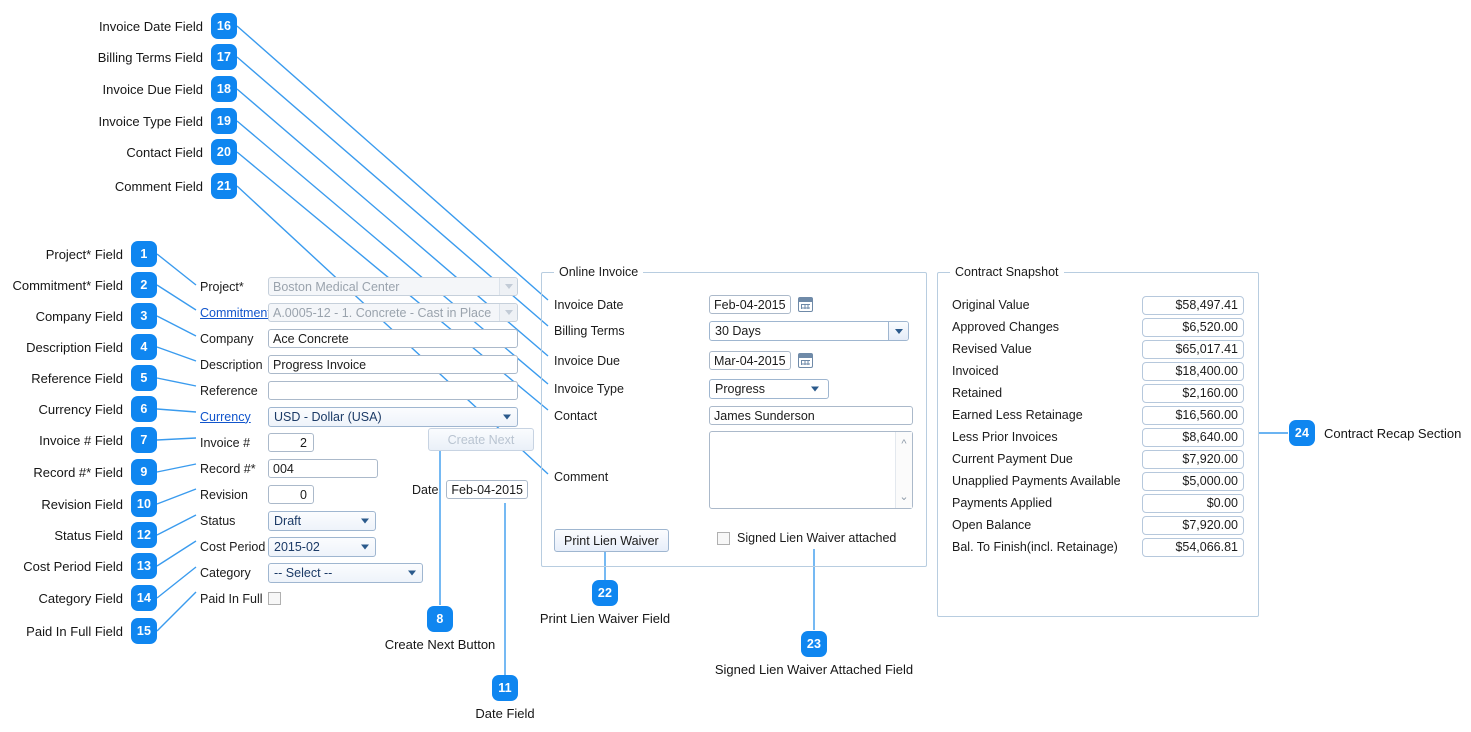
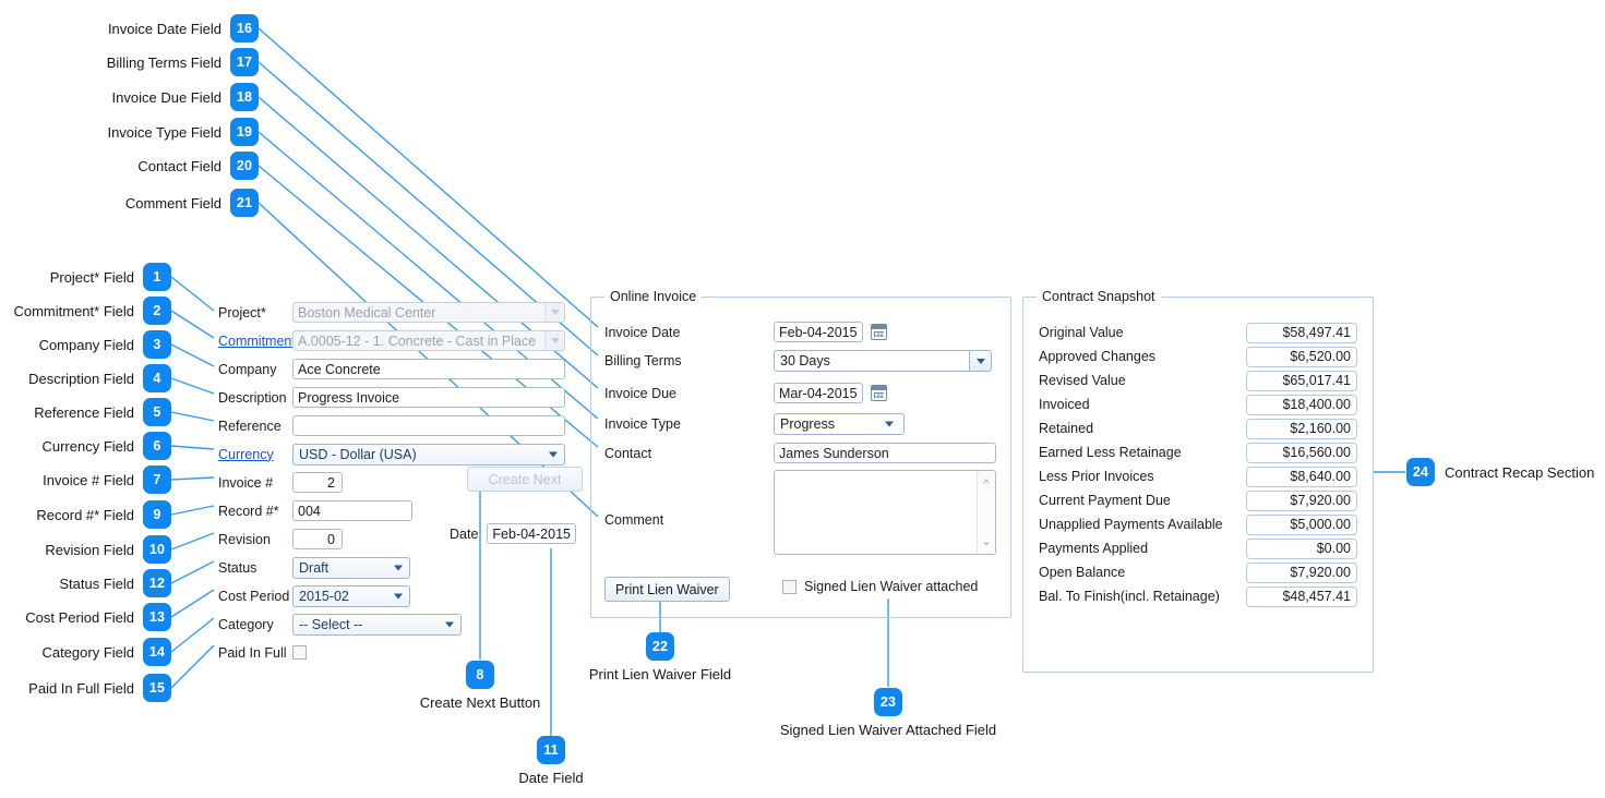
  Invoice Date Field
  16
  Billing Terms Field
  17
  Invoice Due Field
  18
  Invoice Type Field
  19
  Contact Field
  20
  Comment Field
  21
  Project* Field
  1
  Commitment* Field
  2
  Company Field
  3
  Description Field
  4
  Reference Field
  5
  Currency Field
  6
  Invoice # Field
  7
  Record #* Field
  9
  Revision Field
  10
  Status Field
  12
  Cost Period Field
  13
  Category Field
  14
  Paid In Full Field
  15
  8
  Create Next Button
  11
  Date Field
  22
  Print Lien Waiver Field
  23
  Signed Lien Waiver Attached Field
  24
  Contract Recap Section
  Project*
  Boston Medical Center
  Commitmen
  A.0005-12 - 1. Concrete - Cast in Place
  Company
  Ace Concrete
  Description
  Progress Invoice
  Reference
  Currency
  USD - Dollar (USA)
  Invoice #
  2
  Record #*
  004
  Revision
  0
  Status
  Draft
  Cost Period
  2015-02
  Category
  -- Select --
  Paid In Full
  Create Next
  Date
  Feb-04-2015
  Online Invoice
  Invoice Date
  Feb-04-2015
  Billing Terms
  30 Days
  Invoice Due
  Mar-04-2015
  Invoice Type
  Progress
  Contact
  James Sunderson
  Comment
  ^
  ⌄
  Print Lien Waiver
  Signed Lien Waiver attached
  Contract Snapshot
  Original Value
  $58,497.41
  Approved Changes
  $6,520.00
  Revised Value
  $65,017.41
  Invoiced
  $18,400.00
  Retained
  $2,160.00
  Earned Less Retainage
  $16,560.00
  Less Prior Invoices
  $8,640.00
  Current Payment Due
  $7,920.00
  Unapplied Payments Available
  $5,000.00
  Payments Applied
  $0.00
  Open Balance
  $7,920.00
  Bal. To Finish(incl. Retainage)
- $54,066.81
+ $48,457.41
